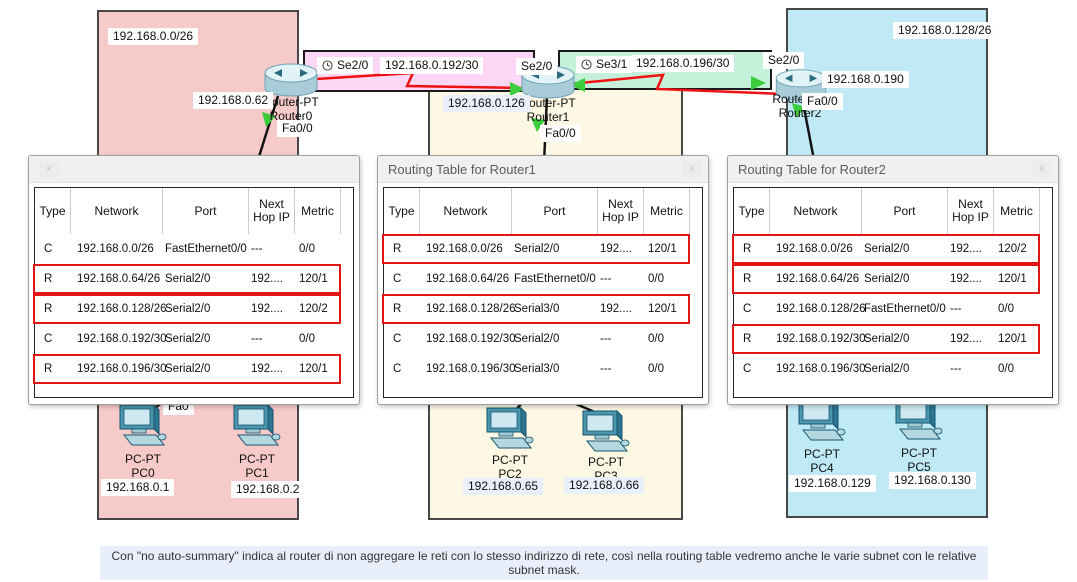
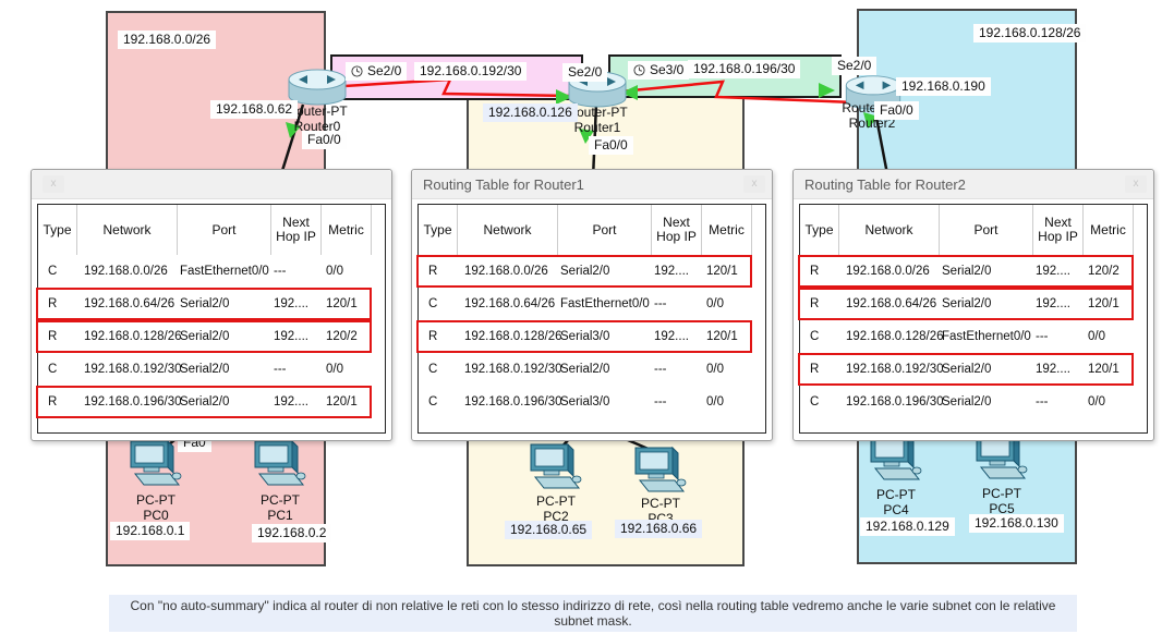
  outer-PT
  Router0
  outer-PT
  Router1
  Router2
  192.168.0.0/26
  192.168.0.128/26
  192.168.0.62
  192.168.0.126
  192.168.0.190
  Fa0/0
  Fa0/0
  Fa0/0
  Se2/0
  192.168.0.192/30
  Se2/0
- Se3/1
+ Se3/0
  192.168.0.196/30
  Se2/0
  Fa0
  PC-PT
  PC0
  192.168.0.1
  PC-PT
  PC1
  192.168.0.2
  PC-PT
  PC2
  192.168.0.65
  PC-PT
  PC3
  192.168.0.66
  PC-PT
  PC4
  192.168.0.129
  PC-PT
  PC5
  192.168.0.130
  x
  Type
  Network
  Port
  Next Hop IP
  Metric
  C
  192.168.0.0/26
  FastEthernet0/0
  ---
  0/0
  R
  192.168.0.64/26
  Serial2/0
  192....
  120/1
  R
  192.168.0.128/26
  Serial2/0
  192....
  120/2
  C
  192.168.0.192/30
  Serial2/0
  ---
  0/0
  R
  192.168.0.196/30
  Serial2/0
  192....
  120/1
  Routing Table for Router1
  x
  Type
  Network
  Port
  Next Hop IP
  Metric
  R
  192.168.0.0/26
  Serial2/0
  192....
  120/1
  C
  192.168.0.64/26
  FastEthernet0/0
  ---
  0/0
  R
  192.168.0.128/26
  Serial3/0
  192....
  120/1
  C
  192.168.0.192/30
  Serial2/0
  ---
  0/0
  C
  192.168.0.196/30
  Serial3/0
  ---
  0/0
  Routing Table for Router2
  x
  Type
  Network
  Port
  Next Hop IP
  Metric
  R
  192.168.0.0/26
  Serial2/0
  192....
  120/2
  R
  192.168.0.64/26
  Serial2/0
  192....
  120/1
  C
  192.168.0.128/26
  FastEthernet0/0
  ---
  0/0
  R
  192.168.0.192/30
  Serial2/0
  192....
  120/1
  C
  192.168.0.196/30
  Serial2/0
  ---
  0/0
- Con "no auto-summary" indica al router di non aggregare le reti con lo stesso indirizzo di rete, così nella routing table vedremo anche le varie subnet con le relative subnet mask.
+ Con "no auto-summary" indica al router di non relative le reti con lo stesso indirizzo di rete, così nella routing table vedremo anche le varie subnet con le relative subnet mask.
